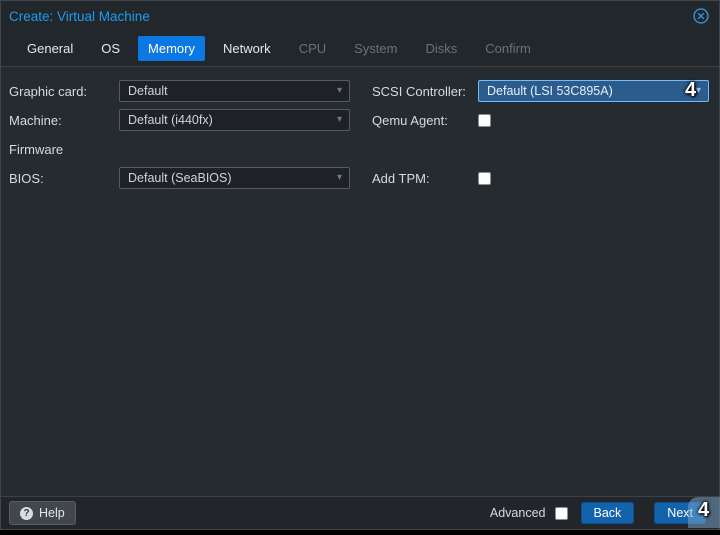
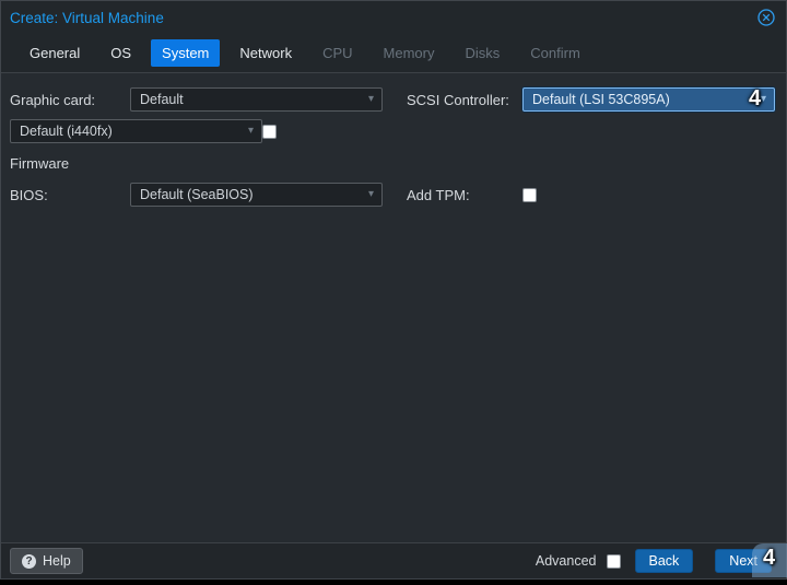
  Create: Virtual Machine
  General
  OS
- Memory
+ System
  Network
  CPU
- System
+ Memory
  Disks
  Confirm
  Graphic card:
  Default
  ▾
  SCSI Controller:
  Default (LSI 53C895A)
  ▾
- Machine:
  Default (i440fx)
  ▾
- Qemu Agent:
  Firmware
  BIOS:
  Default (SeaBIOS)
  ▾
  Add TPM:
  ?
  Help
  Advanced
  Back
  Next
  4
  4
